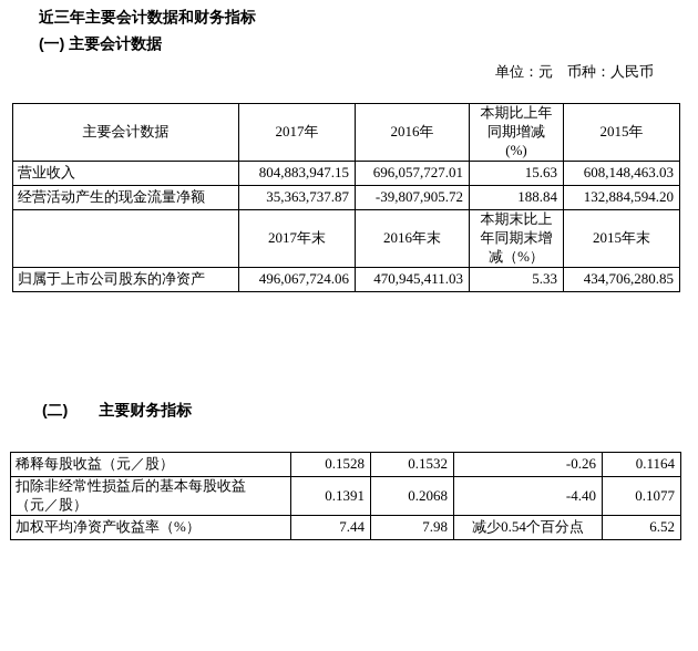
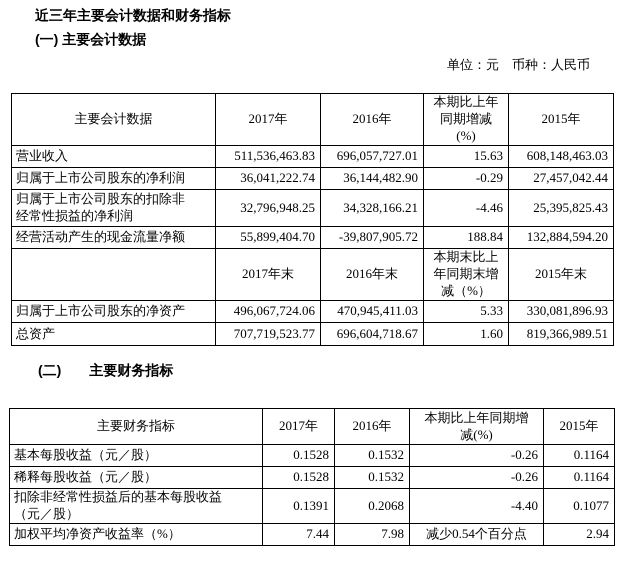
  近三年主要会计数据和财务指标
  (一) 主要会计数据
  单位：元 币种：人民币
  主要会计数据	2017年	2016年	本期比上年 同期增减 (%)	2015年
- 营业收入	804,883,947.15	696,057,727.01	15.63	608,148,463.03
+ 营业收入	511,536,463.83	696,057,727.01	15.63	608,148,463.03
+ 归属于上市公司股东的净利润	36,041,222.74	36,144,482.90	-0.29	27,457,042.44
+ 归属于上市公司股东的扣除非 经常性损益的净利润	32,796,948.25	34,328,166.21	-4.46	25,395,825.43
- 经营活动产生的现金流量净额	35,363,737.87	-39,807,905.72	188.84	132,884,594.20
+ 经营活动产生的现金流量净额	55,899,404.70	-39,807,905.72	188.84	132,884,594.20
  	2017年末	2016年末	本期末比上 年同期末增 减（%）	2015年末
- 归属于上市公司股东的净资产	496,067,724.06	470,945,411.03	5.33	434,706,280.85
+ 归属于上市公司股东的净资产	496,067,724.06	470,945,411.03	5.33	330,081,896.93
+ 总资产	707,719,523.77	696,604,718.67	1.60	819,366,989.51
  (二) 主要财务指标
+ 主要财务指标	2017年	2016年	本期比上年同期增 减(%)	2015年
+ 基本每股收益（元／股）	0.1528	0.1532	-0.26	0.1164
  稀释每股收益（元／股）	0.1528	0.1532	-0.26	0.1164
  扣除非经常性损益后的基本每股收益 （元／股）	0.1391	0.2068	-4.40	0.1077
- 加权平均净资产收益率（%）	7.44	7.98	减少0.54个百分点	6.52
+ 加权平均净资产收益率（%）	7.44	7.98	减少0.54个百分点	2.94
